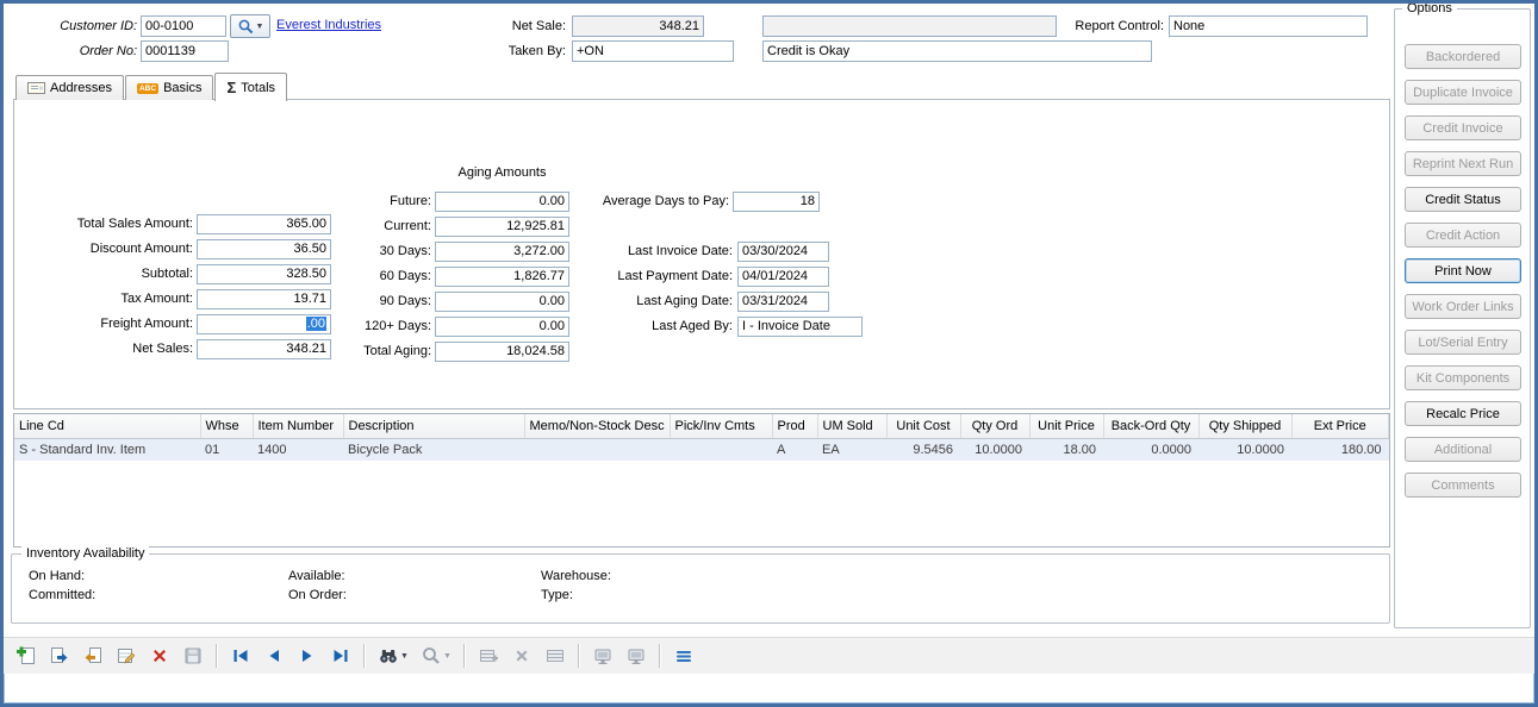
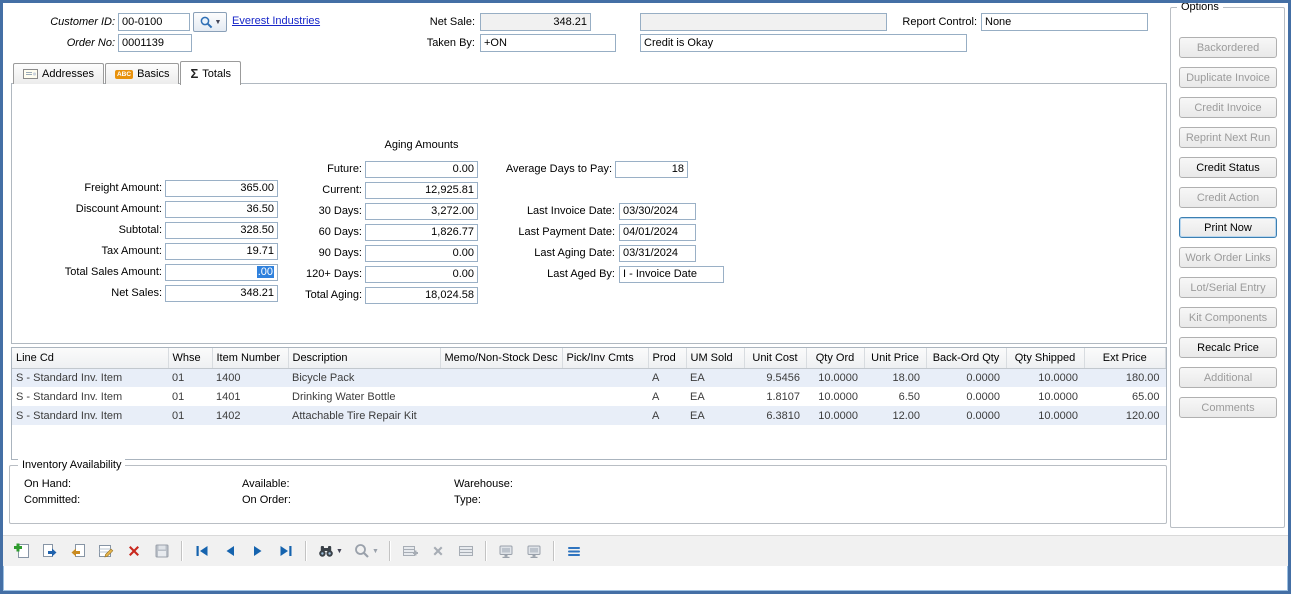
  Customer ID:
  00-0100
  Everest Industries
  Order No:
  0001139
  Net Sale:
  348.21
  Taken By:
  +ON
  Credit is Okay
  Report Control:
  None
  Addresses
  Basics
  Σ
  Totals
  Aging Amounts
- Total Sales Amount:
+ Freight Amount:
  365.00
  Discount Amount:
  36.50
  Subtotal:
  328.50
  Tax Amount:
  19.71
- Freight Amount:
+ Total Sales Amount:
  .00
  Net Sales:
  348.21
  Future:
  0.00
  Current:
  12,925.81
  30 Days:
  3,272.00
  60 Days:
  1,826.77
  90 Days:
  0.00
  120+ Days:
  0.00
  Total Aging:
  18,024.58
  Average Days to Pay:
  18
  Last Invoice Date:
  03/30/2024
  Last Payment Date:
  04/01/2024
  Last Aging Date:
  03/31/2024
  Last Aged By:
  I - Invoice Date
  Line Cd	Whse	Item Number	Description	Memo/Non-Stock Desc	Pick/Inv Cmts	Prod	UM Sold	Unit Cost	Qty Ord	Unit Price	Back-Ord Qty	Qty Shipped	Ext Price
  S - Standard Inv. Item	01	1400	Bicycle Pack			A	EA	9.5456	10.0000	18.00	0.0000	10.0000	180.00
+ S - Standard Inv. Item	01	1401	Drinking Water Bottle			A	EA	1.8107	10.0000	6.50	0.0000	10.0000	65.00
+ S - Standard Inv. Item	01	1402	Attachable Tire Repair Kit			A	EA	6.3810	10.0000	12.00	0.0000	10.0000	120.00
  Inventory Availability
  On Hand:
  Committed:
  Available:
  On Order:
  Warehouse:
  Type:
  Options
  Backordered
  Duplicate Invoice
  Credit Invoice
  Reprint Next Run
  Credit Status
  Credit Action
  Print Now
  Work Order Links
  Lot/Serial Entry
  Kit Components
  Recalc Price
  Additional
  Comments
